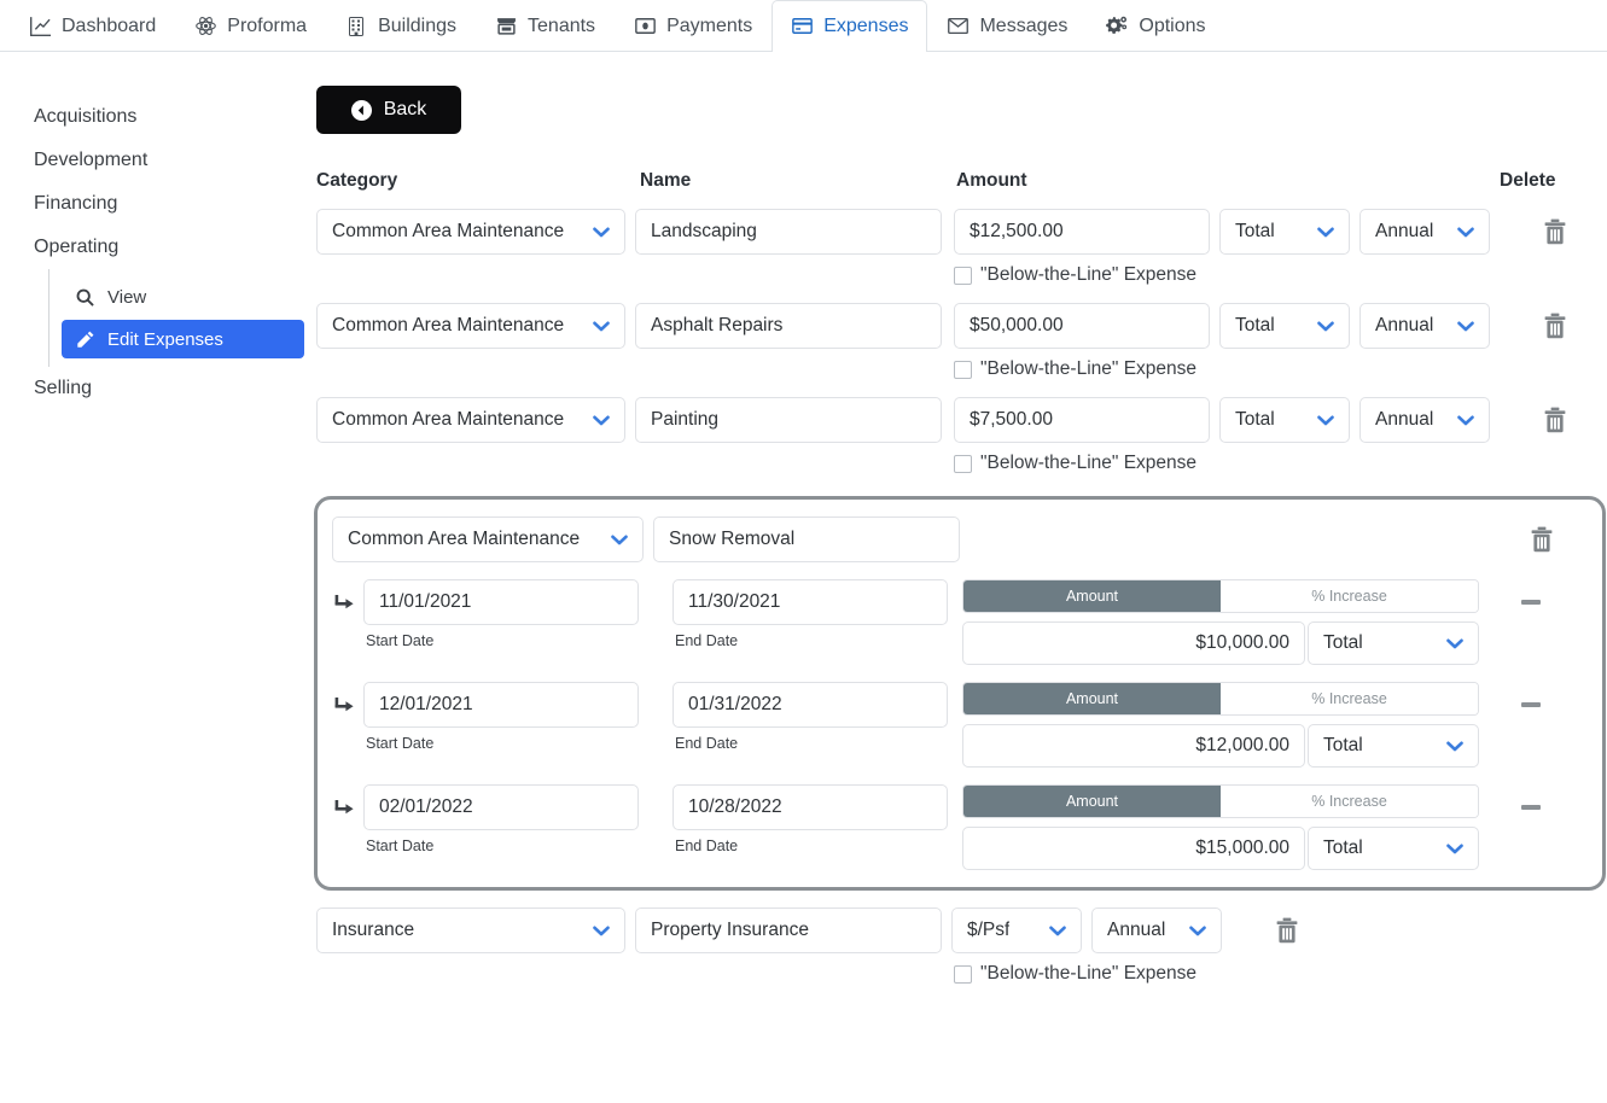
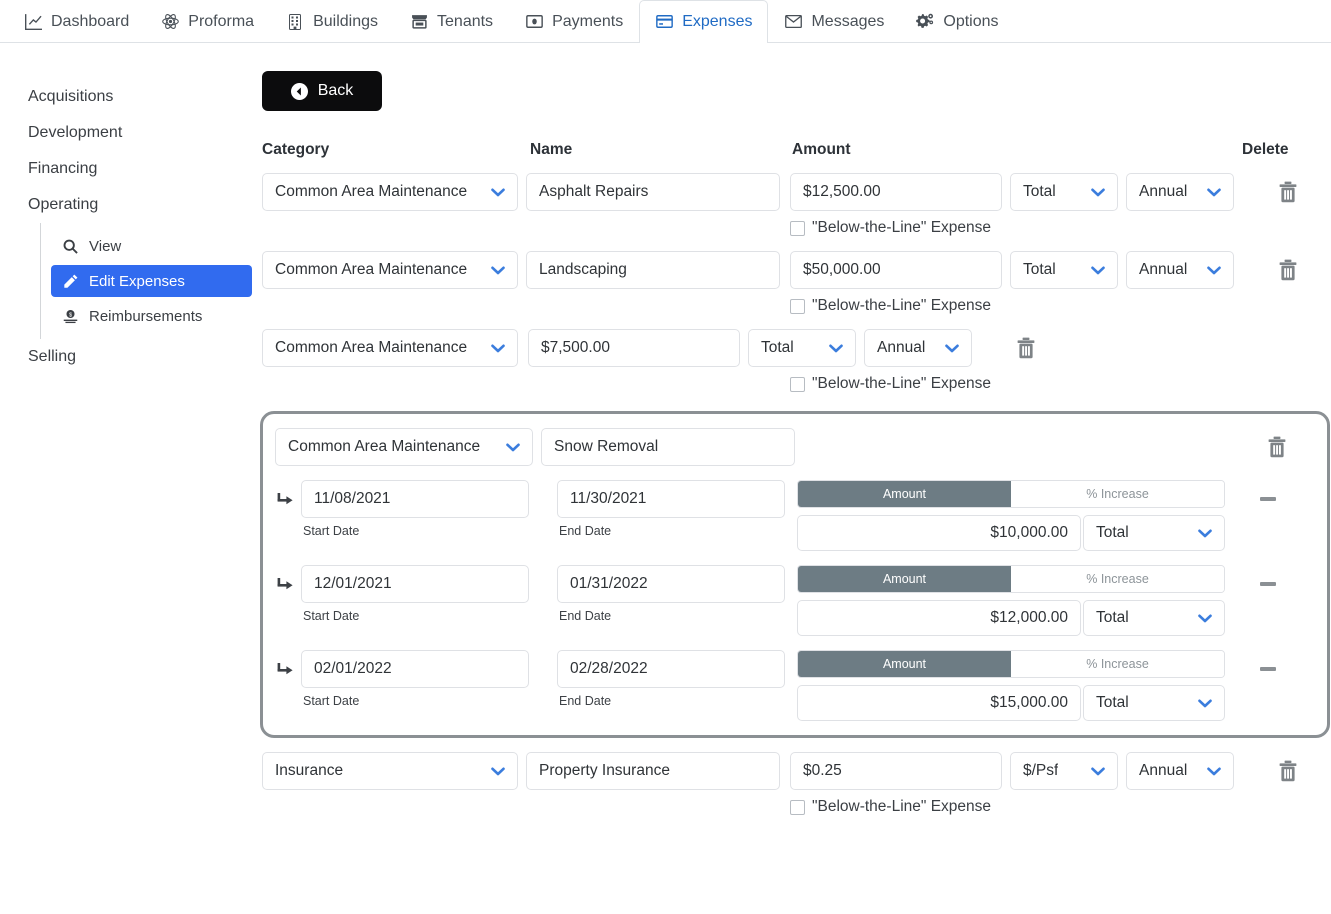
  Dashboard
  Proforma
  Buildings
  Tenants
  Payments
  Expenses
  Messages
  Options
  Acquisitions
  Development
  Financing
  Operating
  View
  Edit Expenses
+ Reimbursements
  Selling
  Back
  Category
  Name
  Amount
  Delete
  Common Area Maintenance
- Landscaping
+ Asphalt Repairs
  $12,500.00
  Total
  Annual
  "Below-the-Line" Expense
  Common Area Maintenance
- Asphalt Repairs
+ Landscaping
  $50,000.00
  Total
  Annual
  "Below-the-Line" Expense
  Common Area Maintenance
- Painting
  $7,500.00
  Total
  Annual
  "Below-the-Line" Expense
  Common Area Maintenance
  Snow Removal
- 11/01/2021
+ 11/08/2021
  Start Date
  11/30/2021
  End Date
  Amount
  % Increase
  $10,000.00
  Total
  12/01/2021
  Start Date
  01/31/2022
  End Date
  Amount
  % Increase
  $12,000.00
  Total
  02/01/2022
  Start Date
- 10/28/2022
+ 02/28/2022
  End Date
  Amount
  % Increase
  $15,000.00
  Total
  Insurance
  Property Insurance
+ $0.25
  $/Psf
  Annual
  "Below-the-Line" Expense
